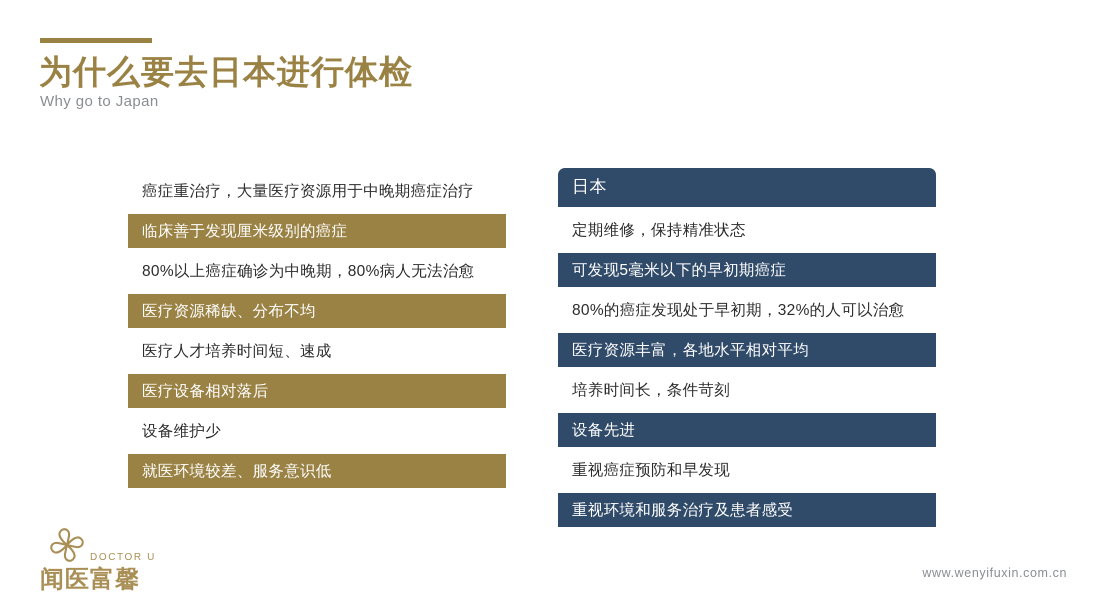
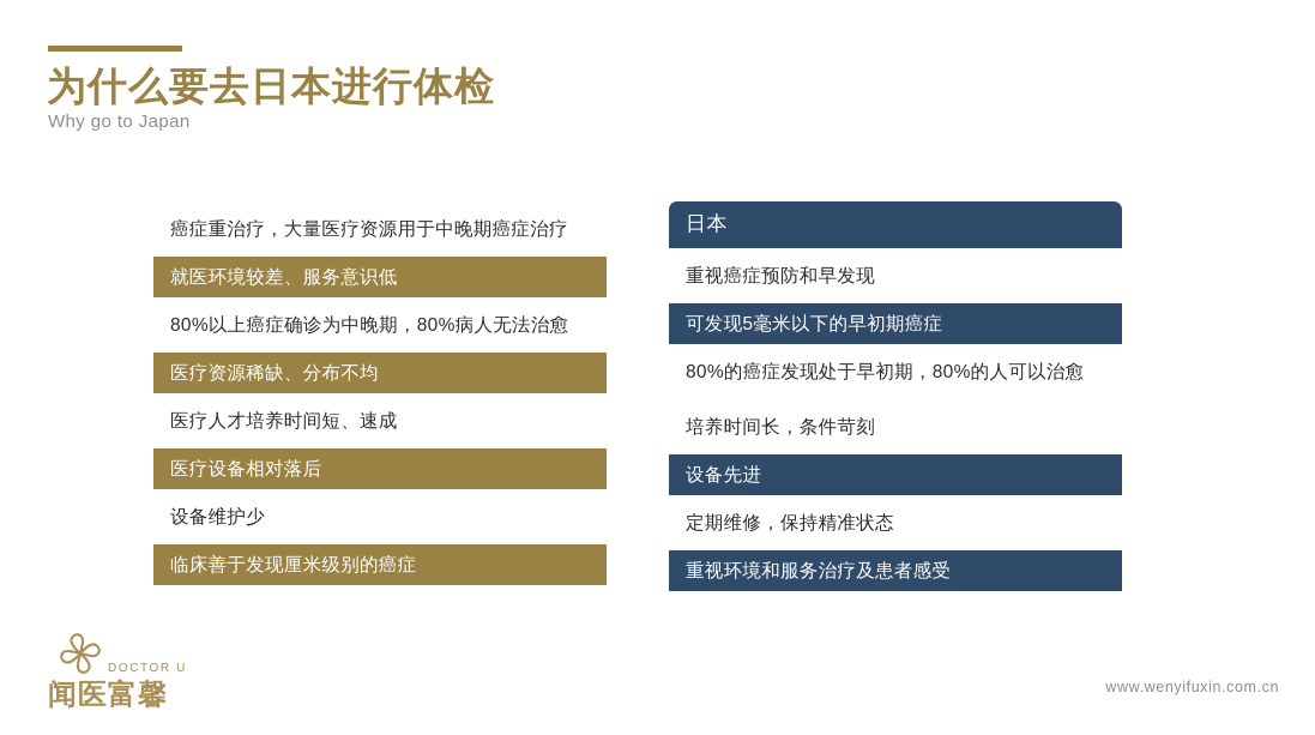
  为什么要去日本进行体检
  Why go to Japan
  癌症重治疗，大量医疗资源用于中晚期癌症治疗
- 临床善于发现厘米级别的癌症
+ 就医环境较差、服务意识低
  80%以上癌症确诊为中晚期，80%病人无法治愈
  医疗资源稀缺、分布不均
  医疗人才培养时间短、速成
  医疗设备相对落后
  设备维护少
- 就医环境较差、服务意识低
+ 临床善于发现厘米级别的癌症
  日本
- 定期维修，保持精准状态
+ 重视癌症预防和早发现
  可发现5毫米以下的早初期癌症
- 80%的癌症发现处于早初期，32%的人可以治愈
+ 80%的癌症发现处于早初期，80%的人可以治愈
- 医疗资源丰富，各地水平相对平均
  培养时间长，条件苛刻
  设备先进
- 重视癌症预防和早发现
+ 定期维修，保持精准状态
  重视环境和服务治疗及患者感受
  DOCTOR U
  闻医富馨
  www.wenyifuxin.com.cn
